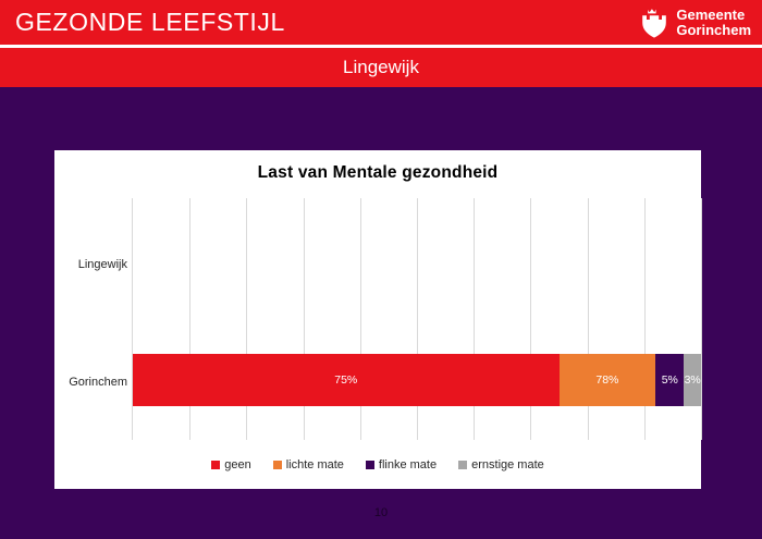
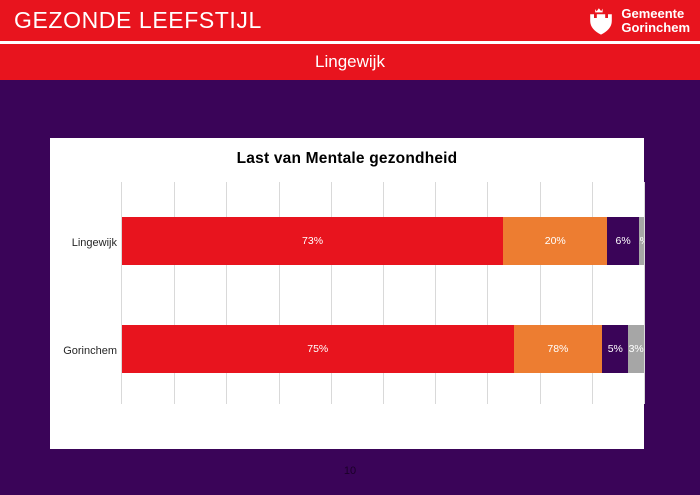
  GEZONDE LEEFSTIJL
  Gemeente
  Gorinchem
  Lingewijk
  Last van Mentale gezondheid
  Lingewijk
  Gorinchem
+ 73%
+ 20%
+ 6%
  75%
  78%
  5%
  3%
- geen
- lichte mate
- flinke mate
- ernstige mate
  10
